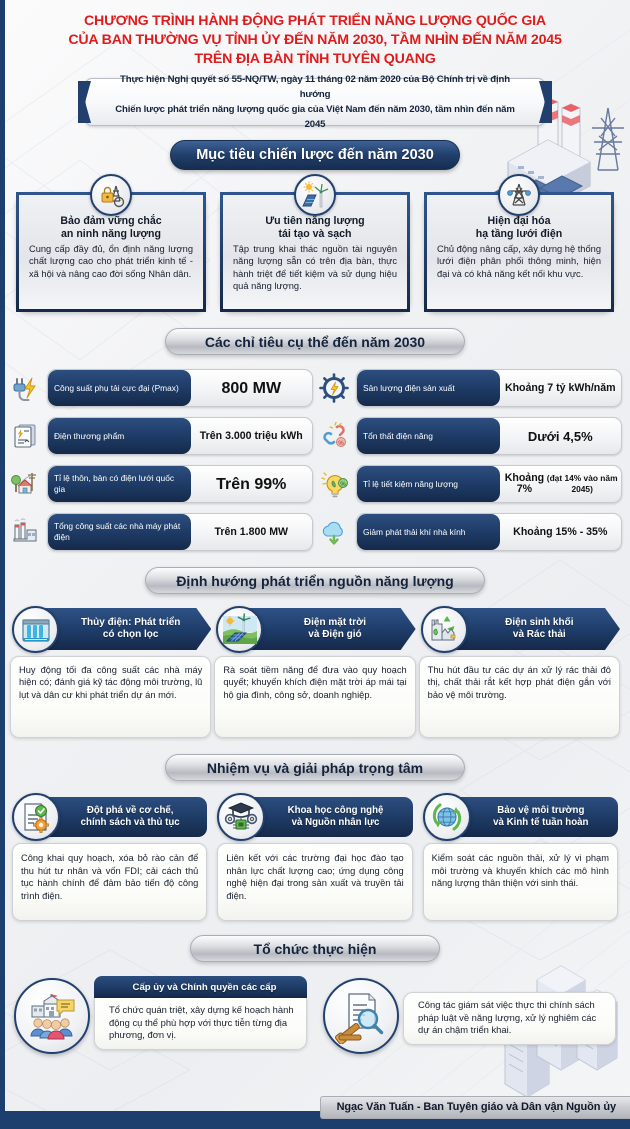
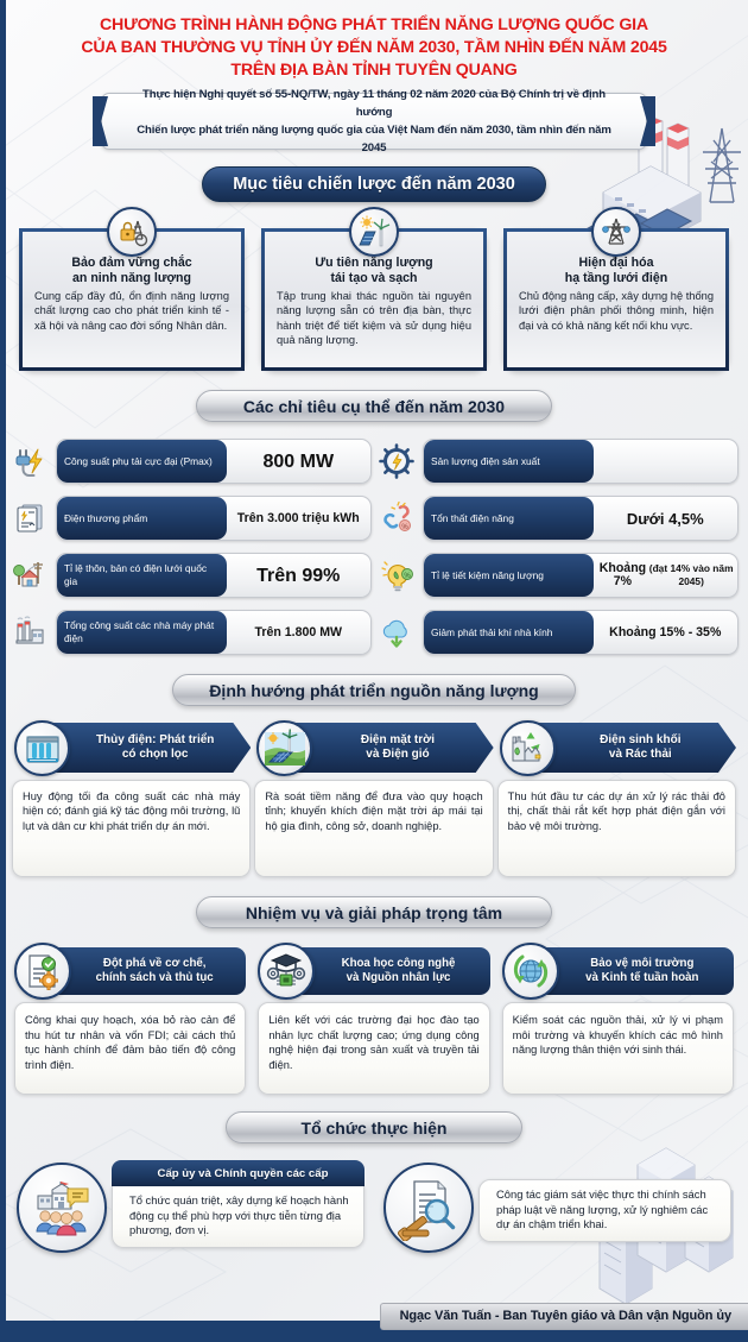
  CHƯƠNG TRÌNH HÀNH ĐỘNG PHÁT TRIỂN NĂNG LƯỢNG QUỐC GIA
  CỦA BAN THƯỜNG VỤ TỈNH ỦY ĐẾN NĂM 2030, TẦM NHÌN ĐẾN NĂM 2045
  TRÊN ĐỊA BÀN TỈNH TUYÊN QUANG
  Thực hiện Nghị quyết số 55-NQ/TW, ngày 11 tháng 02 năm 2020 của Bộ Chính trị về định hướng
  Chiến lược phát triển năng lượng quốc gia của Việt Nam đến năm 2030, tầm nhìn đến năm 2045
  Mục tiêu chiến lược đến năm 2030
  Bảo đảm vững chắc
  an ninh năng lượng
  Cung cấp đầy đủ, ổn định năng lượng chất lượng cao cho phát triển kinh tế - xã hội và nâng cao đời sống Nhân dân.
  Ưu tiên năng lượng
  tái tạo và sạch
  Tập trung khai thác nguồn tài nguyên năng lượng sẵn có trên địa bàn, thực hành triệt để tiết kiệm và sử dụng hiệu quả năng lượng.
  Hiện đại hóa
  hạ tầng lưới điện
  Chủ động nâng cấp, xây dựng hệ thống lưới điện phân phối thông minh, hiện đại và có khả năng kết nối khu vực.
  Các chỉ tiêu cụ thể đến năm 2030
  Công suất phụ tải cực đại (Pmax)
  800 MW
  Điện thương phẩm
  Trên 3.000 triệu kWh
  Tỉ lệ thôn, bản có điện lưới quốc gia
  Trên 99%
  Tổng công suất các nhà máy phát điện
  Trên 1.800 MW
  Sản lượng điện sản xuất
- Khoảng 7 tỷ kWh/năm
  Tổn thất điện năng
  Dưới 4,5%
  Tỉ lệ tiết kiệm năng lượng
  Khoảng 7%
  (đạt 14% vào năm 2045)
  Giảm phát thải khí nhà kính
  Khoảng 15% - 35%
  Định hướng phát triển nguồn năng lượng
  Thủy điện: Phát triển
  có chọn lọc
  Huy động tối đa công suất các nhà máy hiện có; đánh giá kỹ tác động môi trường, lũ lụt và dân cư khi phát triển dự án mới.
  Điện mặt trời
  và Điện gió
- Rà soát tiềm năng để đưa vào quy hoạch quyết; khuyến khích điện mặt trời áp mái tại hộ gia đình, công sở, doanh nghiệp.
+ Rà soát tiềm năng để đưa vào quy hoạch tỉnh; khuyến khích điện mặt trời áp mái tại hộ gia đình, công sở, doanh nghiệp.
  Điện sinh khối
  và Rác thải
  Thu hút đầu tư các dự án xử lý rác thải đô thị, chất thải rắt kết hợp phát điện gắn với bảo vệ môi trường.
  Nhiệm vụ và giải pháp trọng tâm
  Đột phá về cơ chế,
  chính sách và thủ tục
  Công khai quy hoạch, xóa bỏ rào cản để thu hút tư nhân và vốn FDI; cải cách thủ tục hành chính để đảm bảo tiến độ công trình điện.
  Khoa học công nghệ
  và Nguồn nhân lực
  Liên kết với các trường đại học đào tạo nhân lực chất lượng cao; ứng dụng công nghệ hiện đại trong sản xuất và truyền tải điện.
  Bảo vệ môi trường
  và Kinh tế tuần hoàn
  Kiểm soát các nguồn thải, xử lý vi phạm môi trường và khuyến khích các mô hình năng lượng thân thiện với sinh thái.
  Tổ chức thực hiện
  Cấp ủy và Chính quyền các cấp
  Tổ chức quán triệt, xây dựng kế hoạch hành động cụ thể phù hợp với thực tiễn từng địa phương, đơn vị.
  Công tác giám sát việc thực thi chính sách pháp luật về năng lượng, xử lý nghiêm các dự án chậm triển khai.
  Ngạc Văn Tuấn - Ban Tuyên giáo và Dân vận Nguồn ủy
